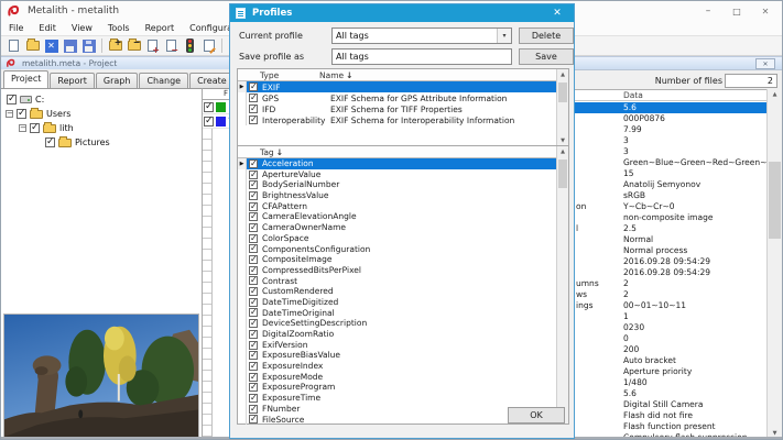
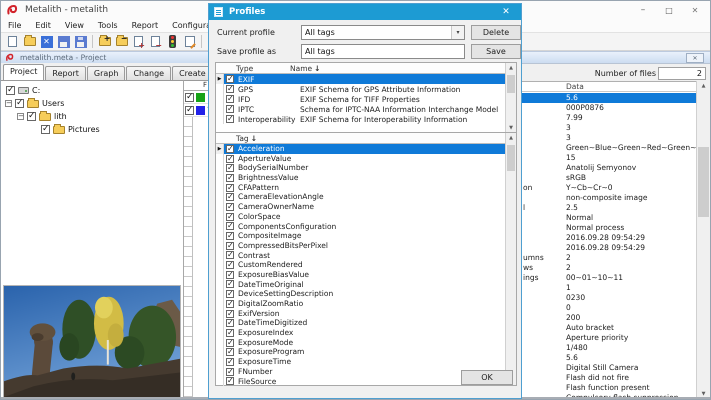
  Metalith - metalith
  File
  Edit
  View
  Tools
  Report
  metalith.meta - Project
  Project
  Report
  Graph
  Change
  Create
  C:
  Users
  lith
  Pictures
  F
  Number of files
  2
  Data
  5.6
  000P0876
  7.99
  3
  3
  Green~Blue~Green~Red~Green~
  15
  Anatolij Semyonov
  sRGB
  on
  Y~Cb~Cr~0
  non-composite image
  l
  2.5
  Normal
  Normal process
  2016.09.28 09:54:29
  2016.09.28 09:54:29
  umns
  2
  ws
  2
  ings
  00~01~10~11
  1
  0230
  0
  200
  Auto bracket
  Aperture priority
  1/480
  5.6
  Digital Still Camera
  Flash did not fire
  Flash function present
  Profiles
  Current profile
  All tags
  Delete
  Save profile as
  All tags
  Save
  Type
  Name
  EXIF
  GPS
  EXIF Schema for GPS Attribute Information
  IFD
  EXIF Schema for TIFF Properties
+ IPTC
+ Schema for IPTC-NAA Information Interchange Model
  Interoperability
  EXIF Schema for Interoperability Information
  Tag
  Acceleration
  ApertureValue
  BodySerialNumber
  BrightnessValue
  CFAPattern
  CameraElevationAngle
  CameraOwnerName
  ColorSpace
  ComponentsConfiguration
  CompositeImage
  CompressedBitsPerPixel
  Contrast
  CustomRendered
- DateTimeDigitized
+ ExposureBiasValue
  DateTimeOriginal
  DeviceSettingDescription
  DigitalZoomRatio
  ExifVersion
- ExposureBiasValue
+ DateTimeDigitized
  ExposureIndex
  ExposureMode
  ExposureProgram
  ExposureTime
  FNumber
  FileSource
  OK
